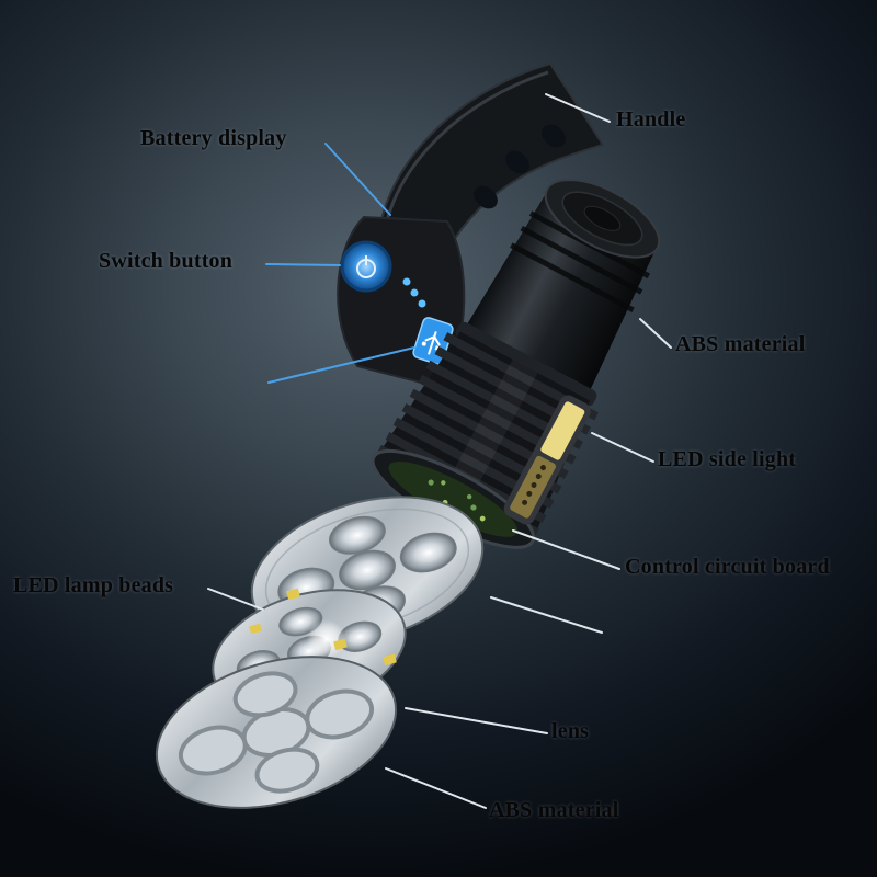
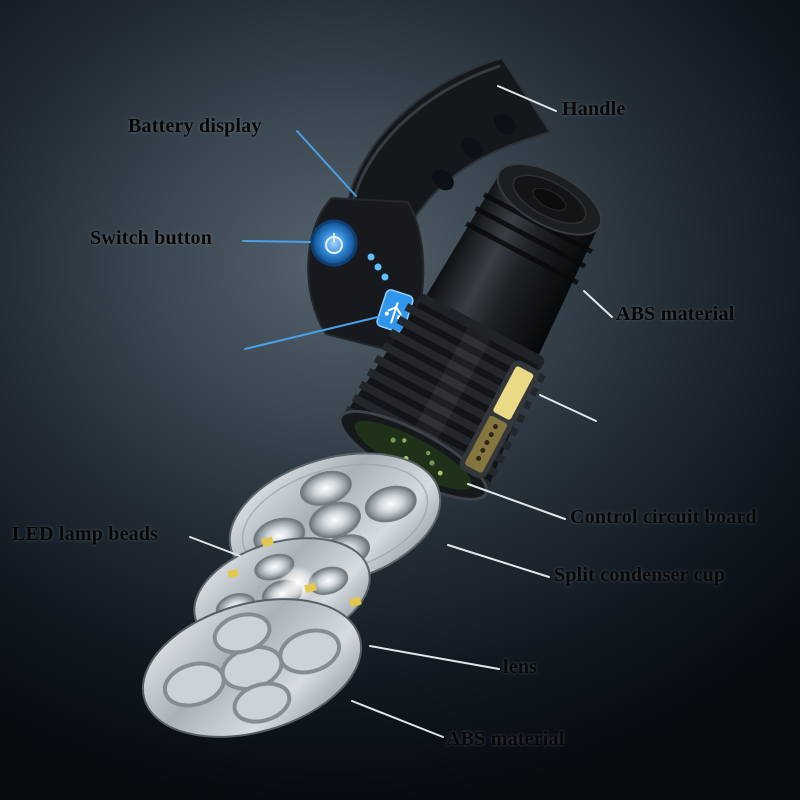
  Battery display
  Switch button
  Handle
  ABS material
- LED side light
  Control circuit board
+ Split condenser cup
  LED lamp beads
  lens
  ABS material
